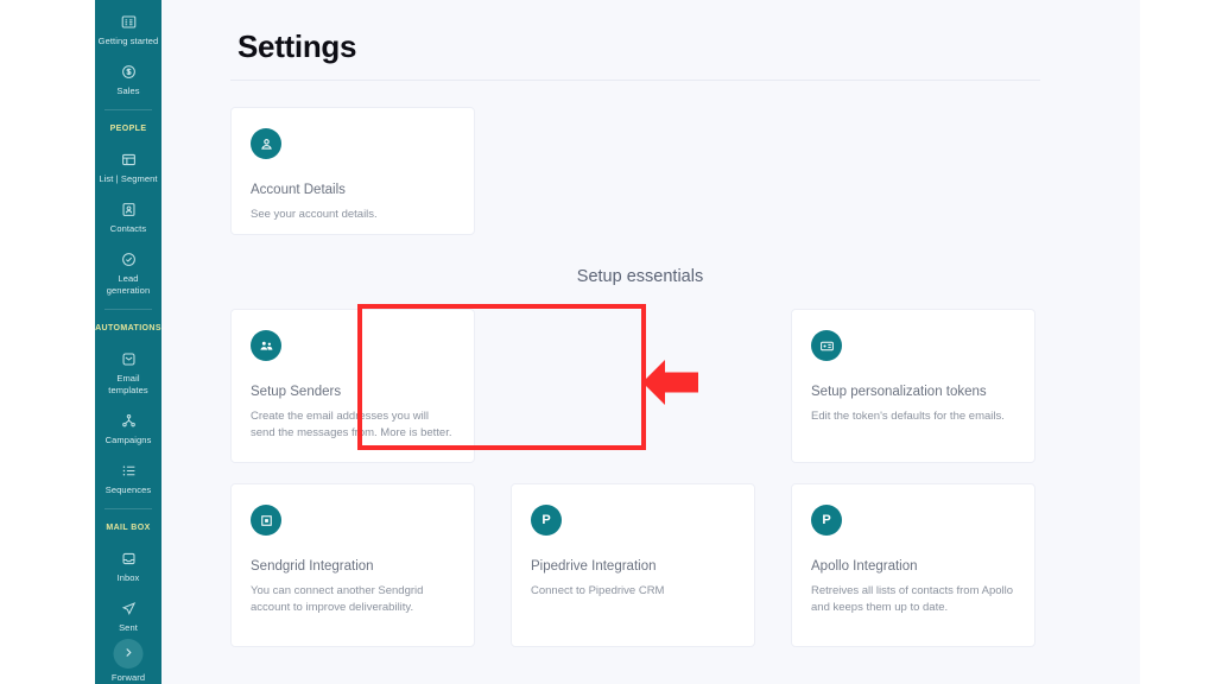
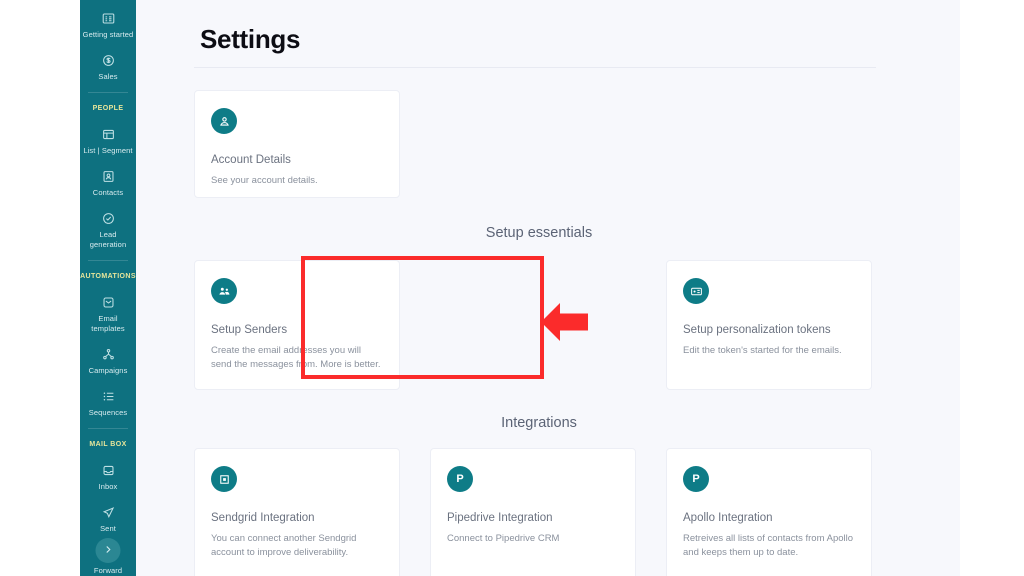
  Getting started
  Sales
  List | Segment
  Contacts
  Lead generation
  Email templates
  Campaigns
  Sequences
  Inbox
  Sent
  Forward
  Settings
  Account Details
  See your account details.
  Setup essentials
  Setup Senders
  Create the email addresses you will send the messages from. More is better.
  Setup personalization tokens
- Edit the token's defaults for the emails.
+ Edit the token's started for the emails.
+ Integrations
  Sendgrid Integration
  You can connect another Sendgrid account to improve deliverability.
  P
  Pipedrive Integration
  Connect to Pipedrive CRM
  P
  Apollo Integration
  Retreives all lists of contacts from Apollo and keeps them up to date.
